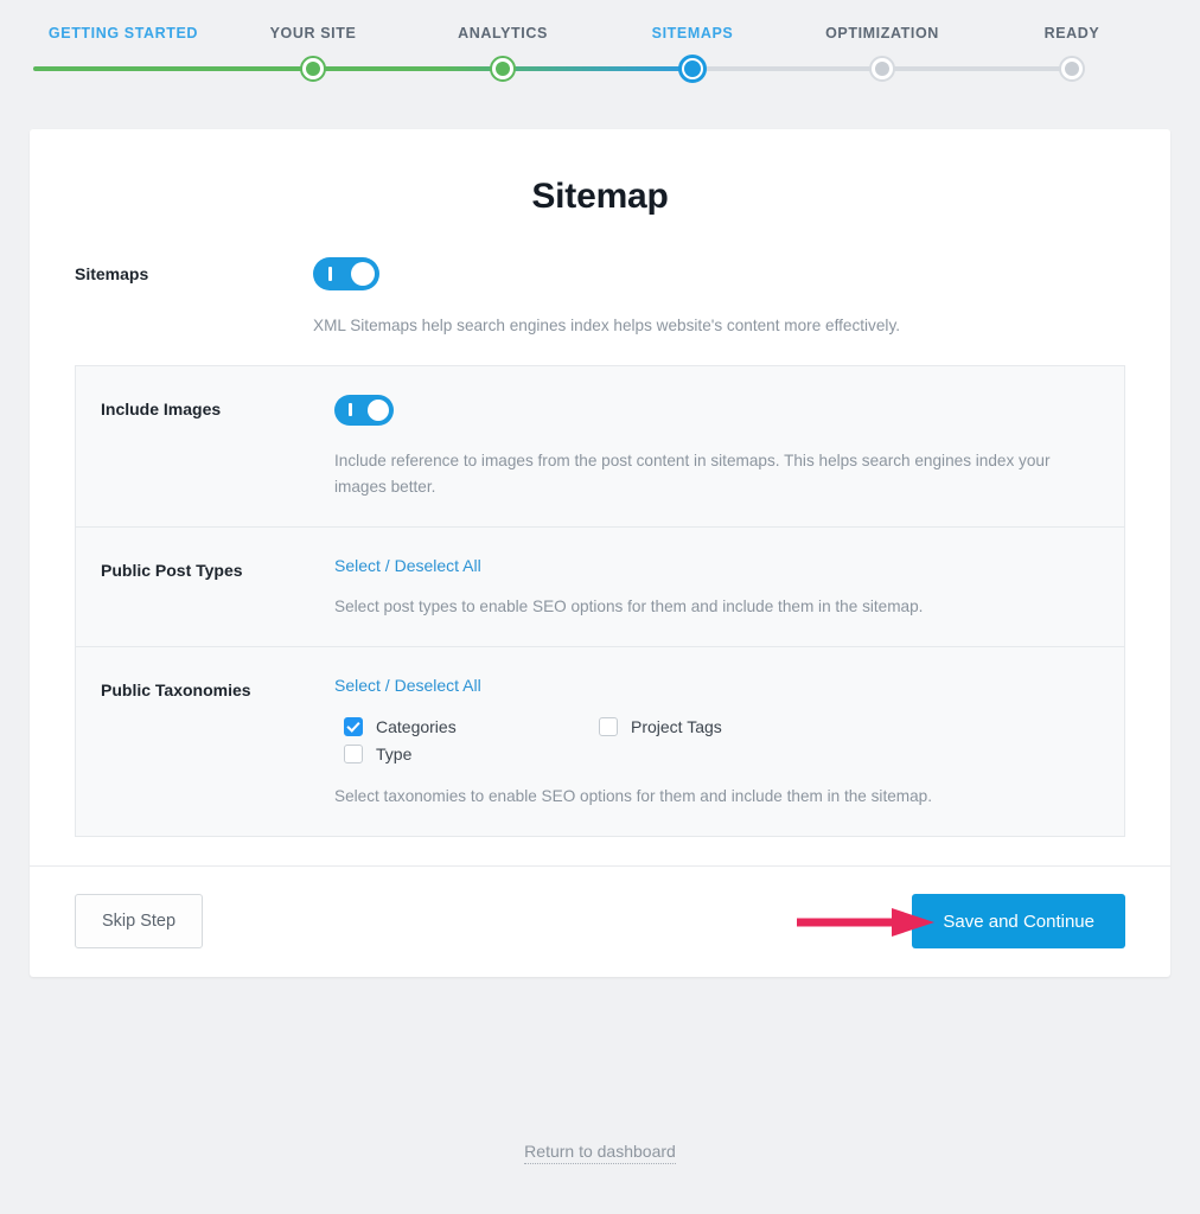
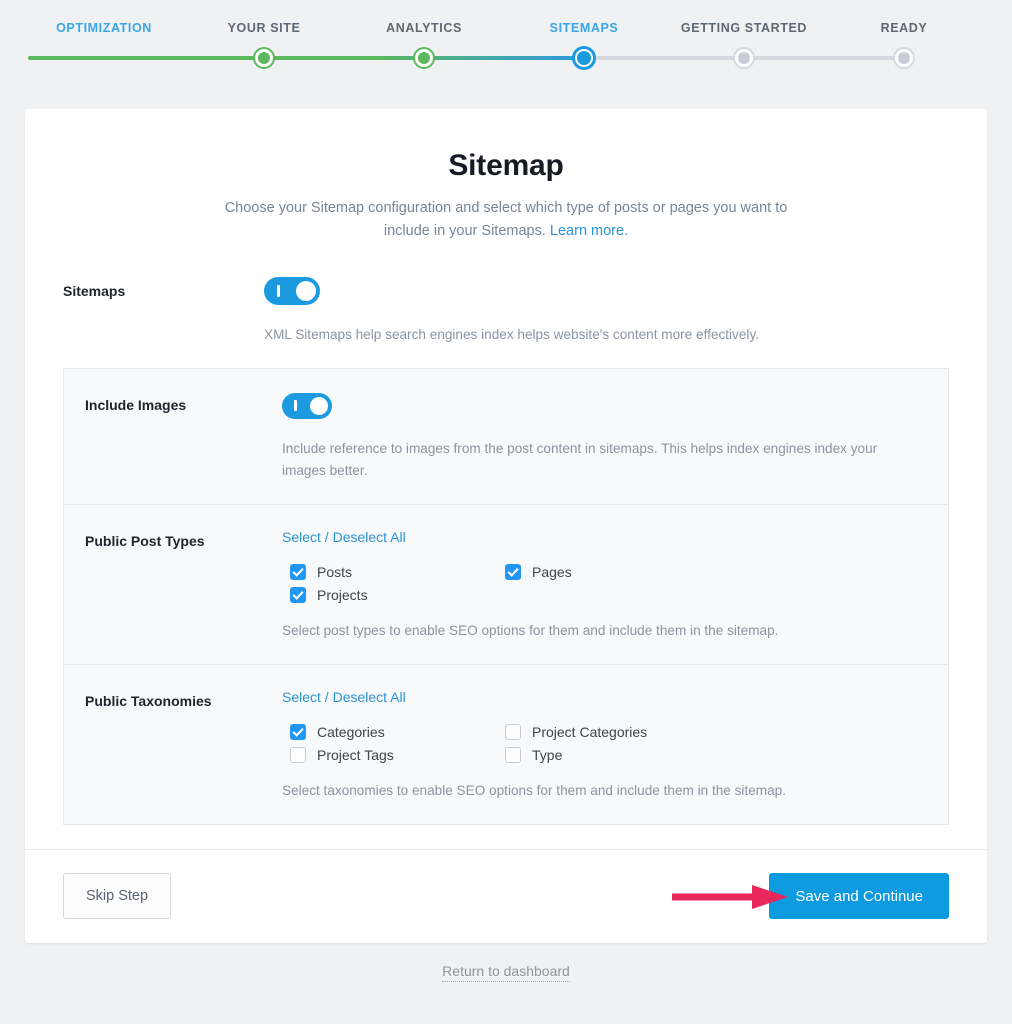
- GETTING STARTED
+ OPTIMIZATION
  YOUR SITE
  ANALYTICS
  SITEMAPS
- OPTIMIZATION
+ GETTING STARTED
  READY
  Sitemap
+ Choose your Sitemap configuration and select which type of posts or pages you want to include in your Sitemaps. Learn more.
  Sitemaps
  XML Sitemaps help search engines index helps website's content more effectively.
  Include Images
- Include reference to images from the post content in sitemaps. This helps search engines index your images better.
+ Include reference to images from the post content in sitemaps. This helps index engines index your images better.
  Public Post Types
  Select / Deselect All
+ Posts
+ Pages
+ Projects
  Select post types to enable SEO options for them and include them in the sitemap.
  Public Taxonomies
  Select / Deselect All
  Categories
+ Project Categories
  Project Tags
  Type
  Select taxonomies to enable SEO options for them and include them in the sitemap.
  Skip Step
  Save and Continue
  Return to dashboard
